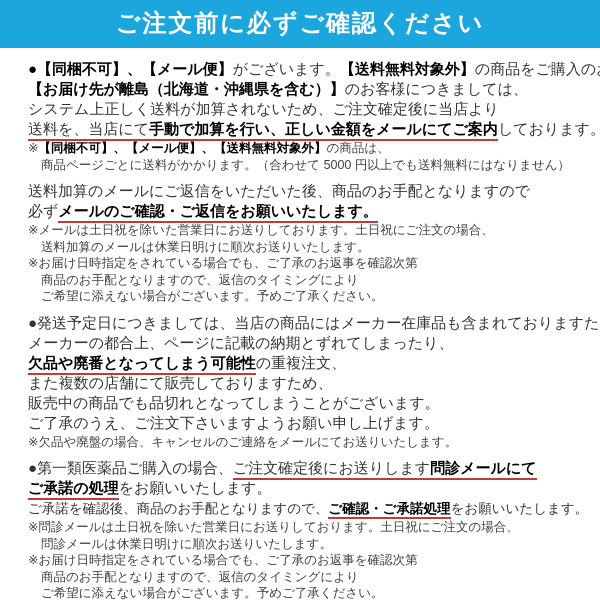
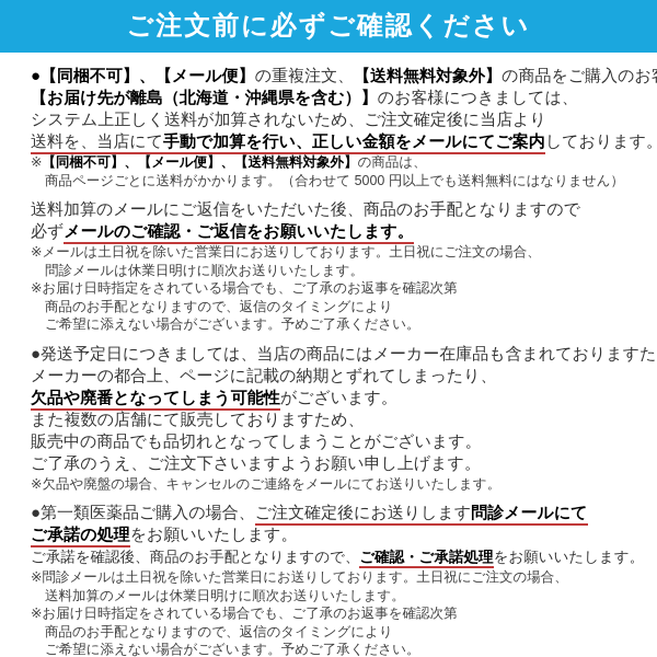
  ご注文前に必ずご確認ください
- ●【同梱不可】、【メール便】がございます。【送料無料対象外】の商品をご購入の
+ ●【同梱不可】、【メール便】の重複注文、【送料無料対象外】の商品をご購入のお
  【お届け先が離島（北海道・沖縄県を含む）】のお客様につきましては、
  システム上正しく送料が加算されないため、ご注文確定後に当店より
  送料を、当店にて手動で加算を行い、正しい金額をメールにてご案内しております。
  ※【同梱不可】、【メール便】、【送料無料対象外】の商品は、
  商品ページごとに送料がかかります。（合わせて 5000 円以上でも送料無料にはなりません）
  送料加算のメールにご返信をいただいた後、商品のお手配となりますので
  必ずメールのご確認・ご返信をお願いいたします。
  ※メールは土日祝を除いた営業日にお送りしております。土日祝にご注文の場合、
- 送料加算のメールは休業日明けに順次お送りいたします。
+ 問診メールは休業日明けに順次お送りいたします。
  ※お届け日時指定をされている場合でも、ご了承のお返事を確認次第
  商品のお手配となりますので、返信のタイミングにより
  ご希望に添えない場合がございます。予めご了承ください。
  ●発送予定日につきましては、当店の商品にはメーカー在庫品も含まれておりますた
  メーカーの都合上、ページに記載の納期とずれてしまったり、
- 欠品や廃番となってしまう可能性の重複注文、
+ 欠品や廃番となってしまう可能性がございます。
  また複数の店舗にて販売しておりますため、
  販売中の商品でも品切れとなってしまうことがございます。
  ご了承のうえ、ご注文下さいますようお願い申し上げます。
  ※欠品や廃盤の場合、キャンセルのご連絡をメールにてお送りいたします。
  ●第一類医薬品ご購入の場合、ご注文確定後にお送りします問診メールにて
  ご承諾の処理をお願いいたします。
  ご承諾を確認後、商品のお手配となりますので、ご確認・ご承諾処理をお願いいたします。
  ※問診メールは土日祝を除いた営業日にお送りしております。土日祝にご注文の場合、
- 問診メールは休業日明けに順次お送りいたします。
+ 送料加算のメールは休業日明けに順次お送りいたします。
  ※お届け日時指定をされている場合でも、ご了承のお返事を確認次第
  商品のお手配となりますので、返信のタイミングにより
  ご希望に添えない場合がございます。予めご了承ください。
